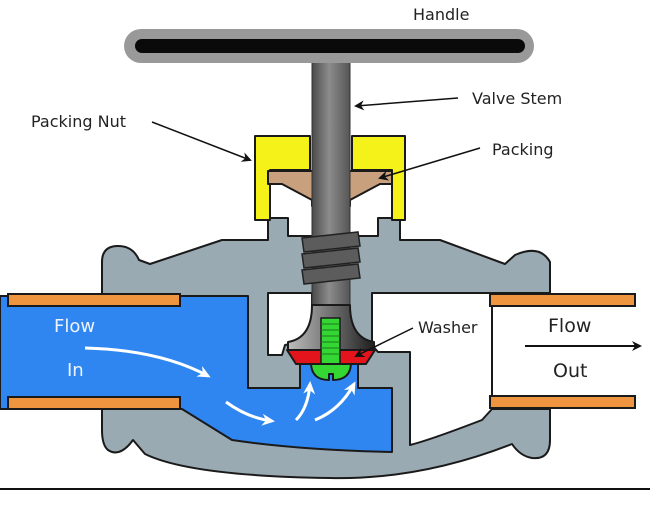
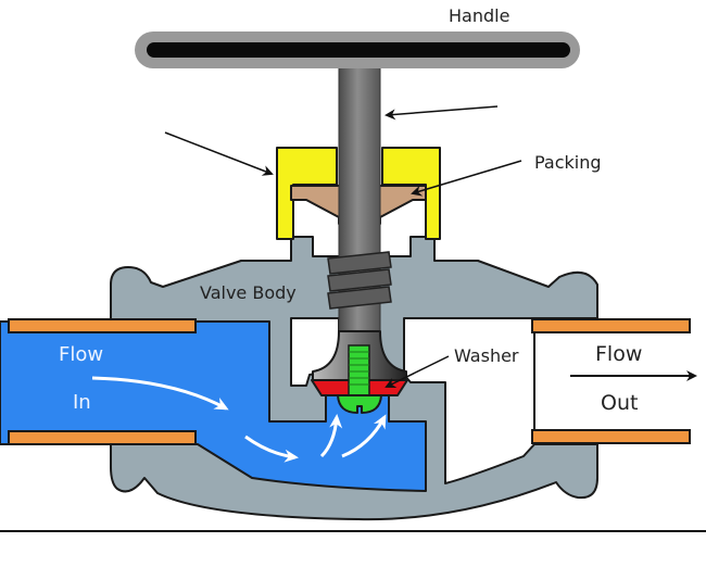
  Handle
- Valve Stem
- Packing Nut
  Packing
+ Valve Body
  Washer
  Flow
  In
  Flow
  Out
